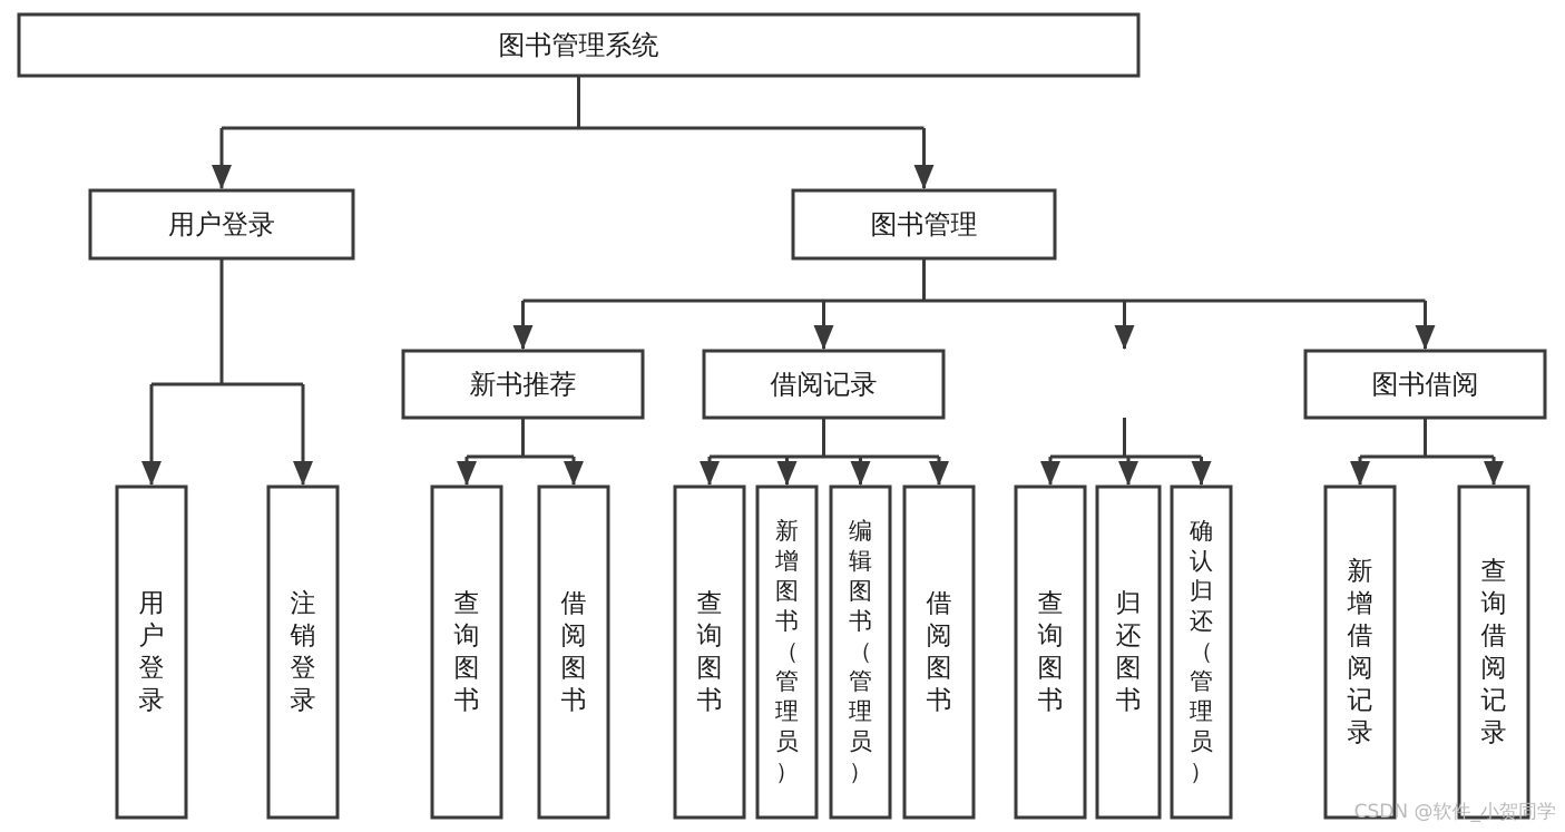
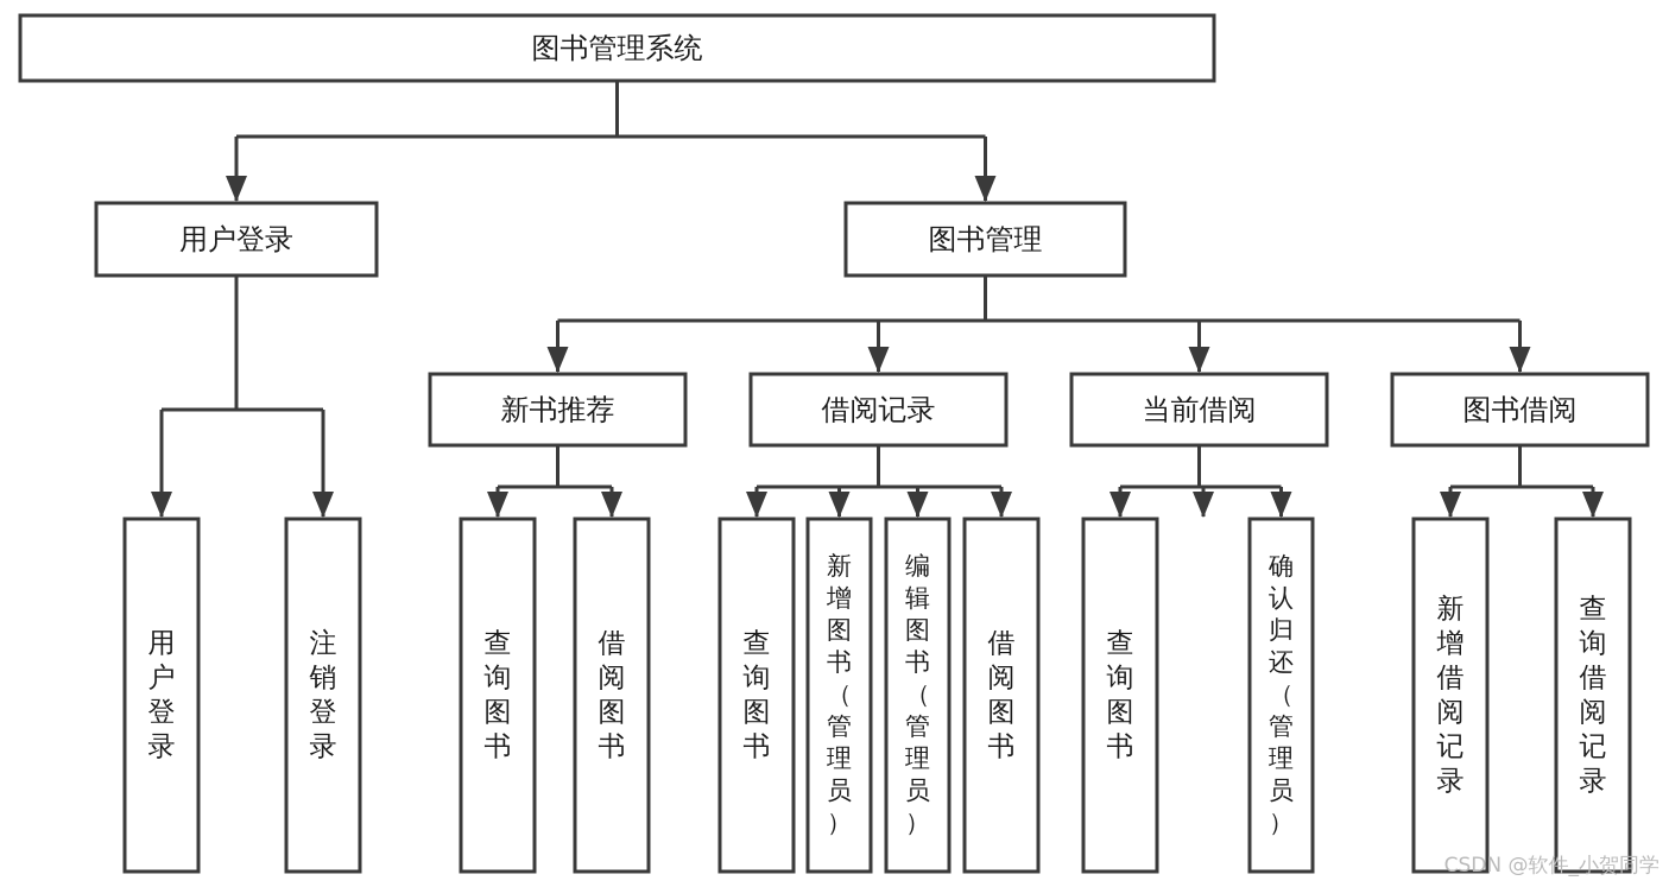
  图书管理系统
  用户登录
  图书管理
  新书推荐
  借阅记录
+ 当前借阅
  图书借阅
  用户登录
  注销登录
  查询图书
  借阅图书
  查询图书
  新增图书（管理员）
  编辑图书（管理员）
  借阅图书
  查询图书
- 归还图书
  确认归还（管理员）
  新增借阅记录
  查询借阅记录
  CSDN @软件_小贺同学
